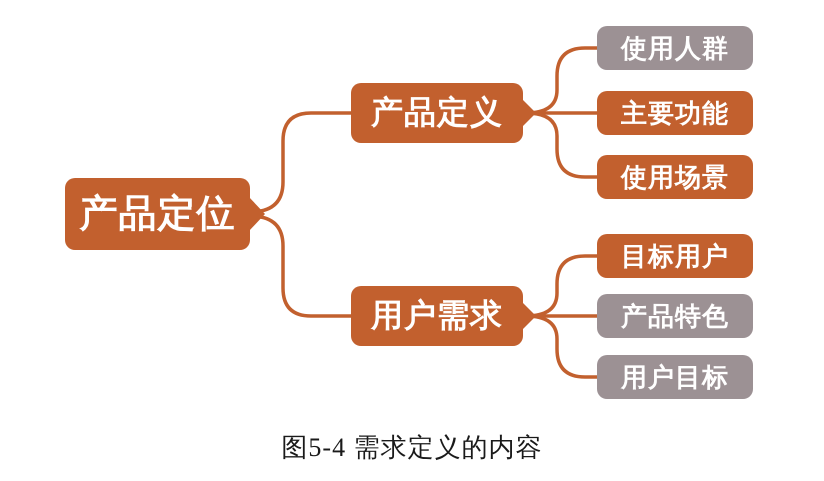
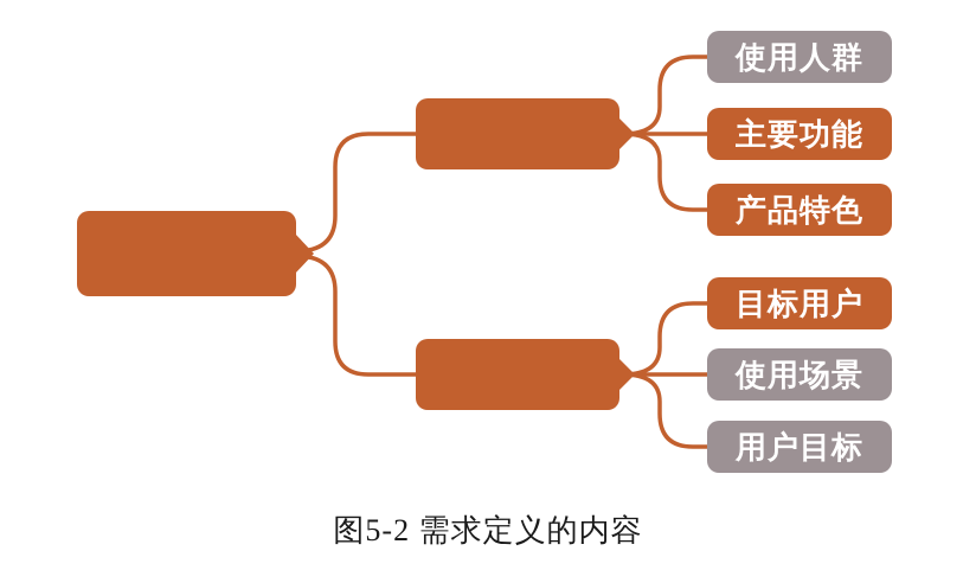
- 产品定位
- 产品定义
- 用户需求
  使用人群
  主要功能
- 使用场景
+ 产品特色
  目标用户
- 产品特色
+ 使用场景
  用户目标
- 图5-4 需求定义的内容
+ 图5-2 需求定义的内容
